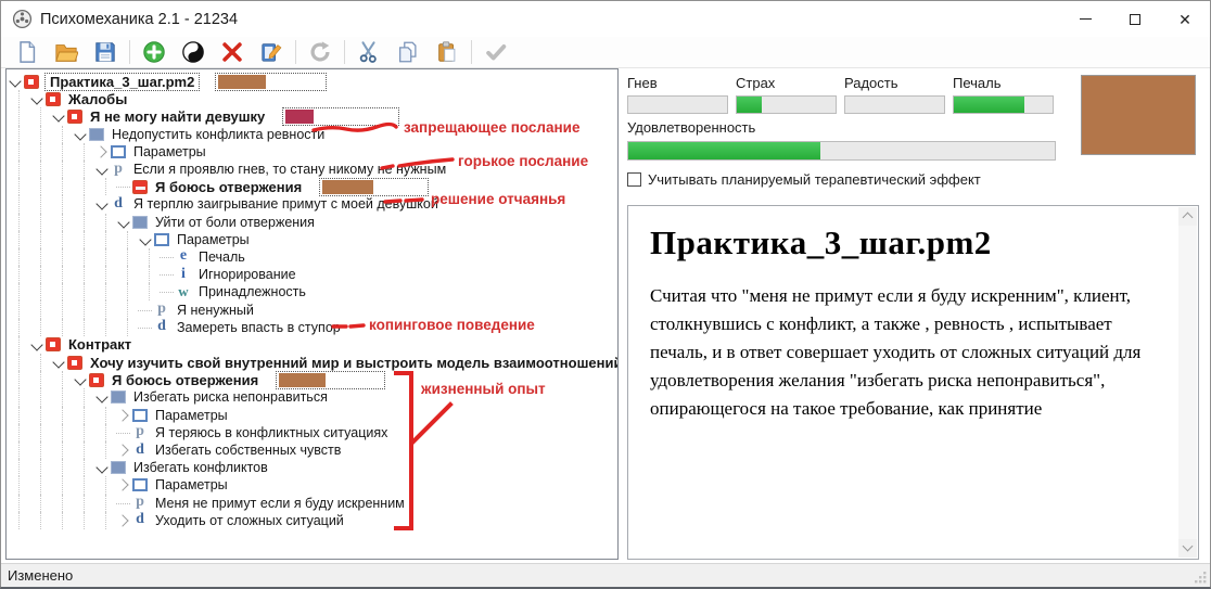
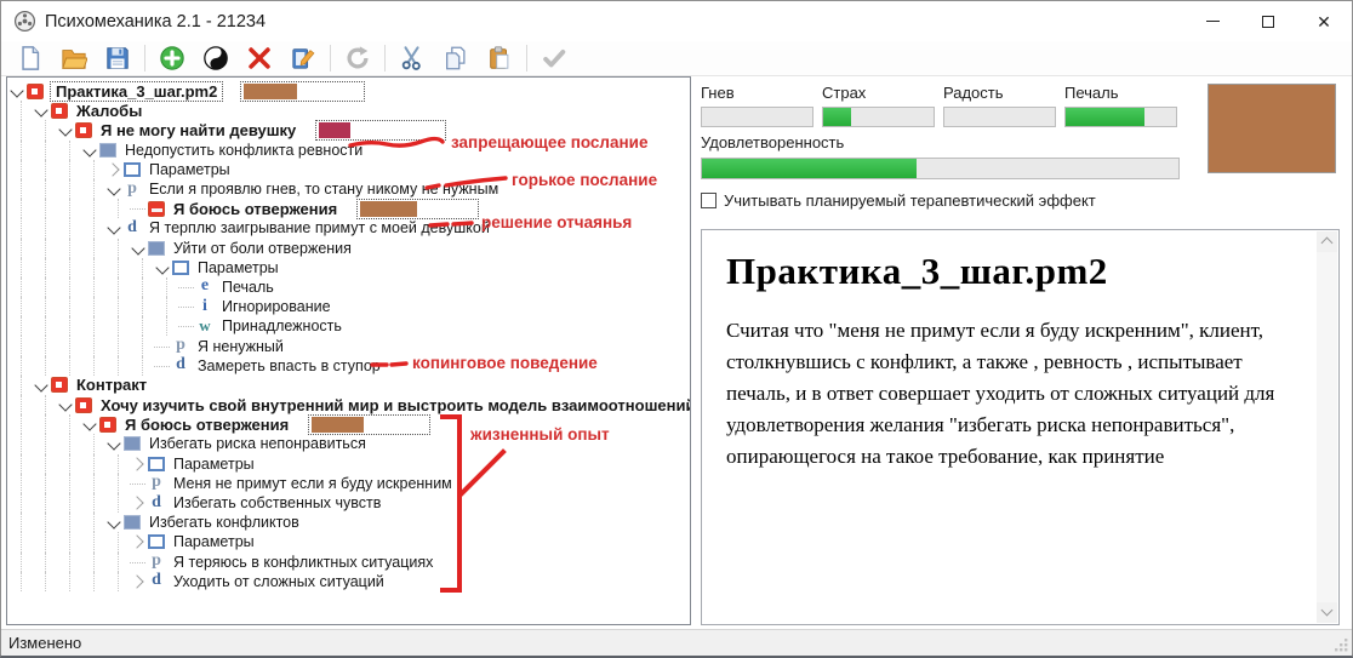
  Психомеханика 2.1 - 21234
  ✕
  Практика_3_шаг.pm2
  Жалобы
  Я не могу найти девушку
  Недопустить конфликта ревности
  Параметры
  p
  Если я проявлю гнев, то стану никомуе нужным
  Я боюсь отвержения
  d
  Я терплю заигрывание примут с моей девушкой
  Уйти от боли отвержения
  Параметры
  e
  Печаль
  i
  Игнорирование
  w
  Принадлежность
  p
  Я ненужный
  d
  Замереть впасть в ступо
  Контракт
  Хочу изучить свой внутренний мир и выстроить модель взаимоотношени
  Я боюсь отвержения
  Избегать риска непонравиться
  Параметры
  p
- Я теряюсь в конфликтных ситуациях
+ Меня не примут если я буду искренним
  d
  Избегать собственных чувств
  Избегать конфликтов
  Параметры
  p
- Меня не примут если я буду искренним
+ Я теряюсь в конфликтных ситуациях
  d
  Уходить от сложных ситуаций
  запрещающее послание
  горькое послание
  решение отчаянья
  копинговое поведение
  жизненный опыт
  Гнев
  Страх
  Радость
  Печаль
  Удовлетворенность
  Учитывать планируемый терапевтический эффект
  Практика_3_шаг.pm2
  Считая что "меня не примут если я буду искренним", клиент, столкнувшись с конфликт, а также , ревность , испытывает печаль, и в ответ совершает уходить от сложных ситуаций для удовлетворения желания "избегать риска непонравиться", опирающегося на такое требование, как принятие
  Изменено
